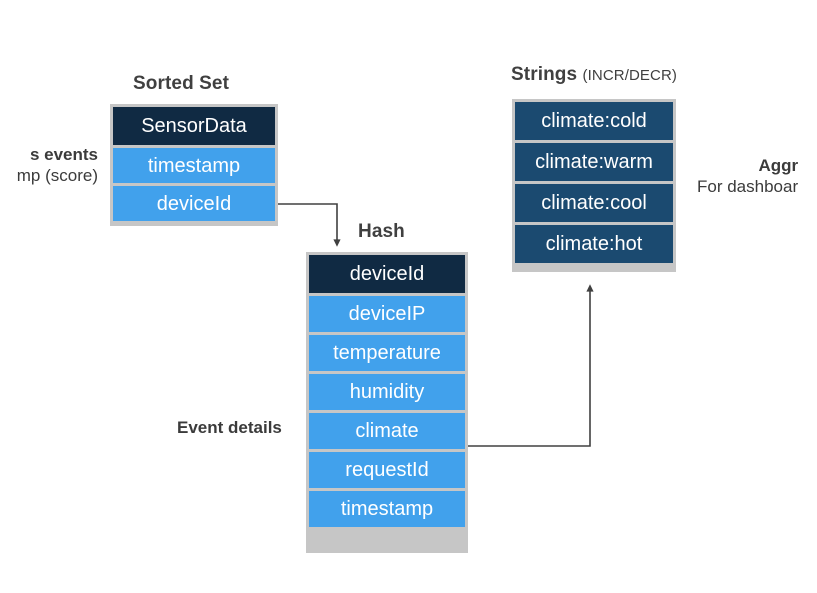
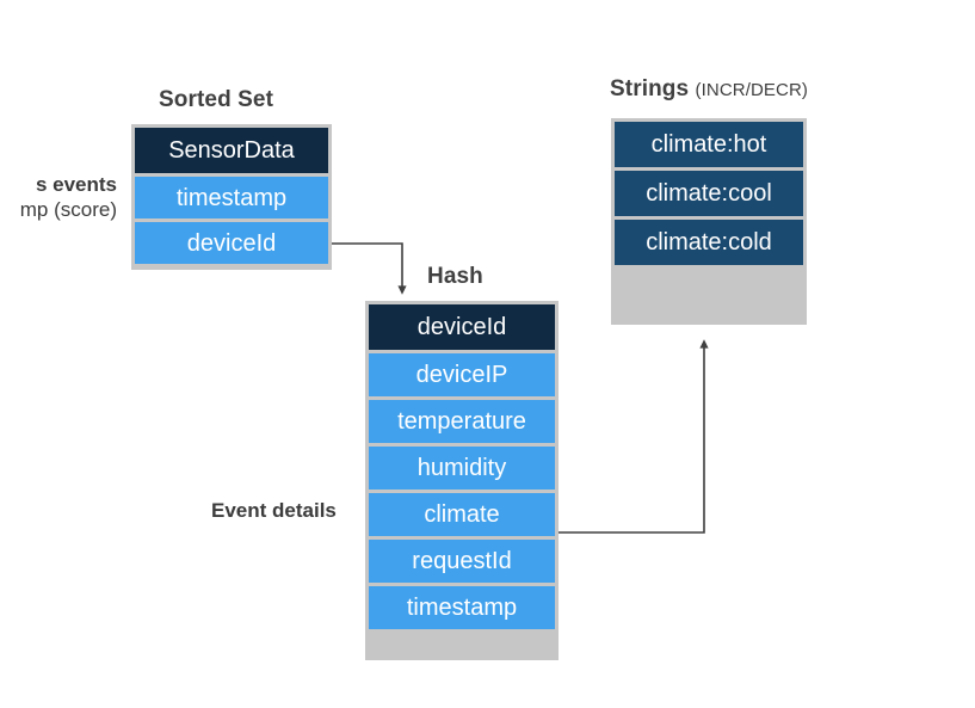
  Sorted Set
  SensorData
  timestamp
  deviceId
  Hash
  deviceId
  deviceIP
  temperature
  humidity
  climate
  requestId
  timestamp
  Strings (INCR/DECR)
- climate:cold
+ climate:hot
- climate:warm
  climate:cool
- climate:hot
+ climate:cold
  s events
  mp (score)
  Event details
- Aggr
- For dashboar
